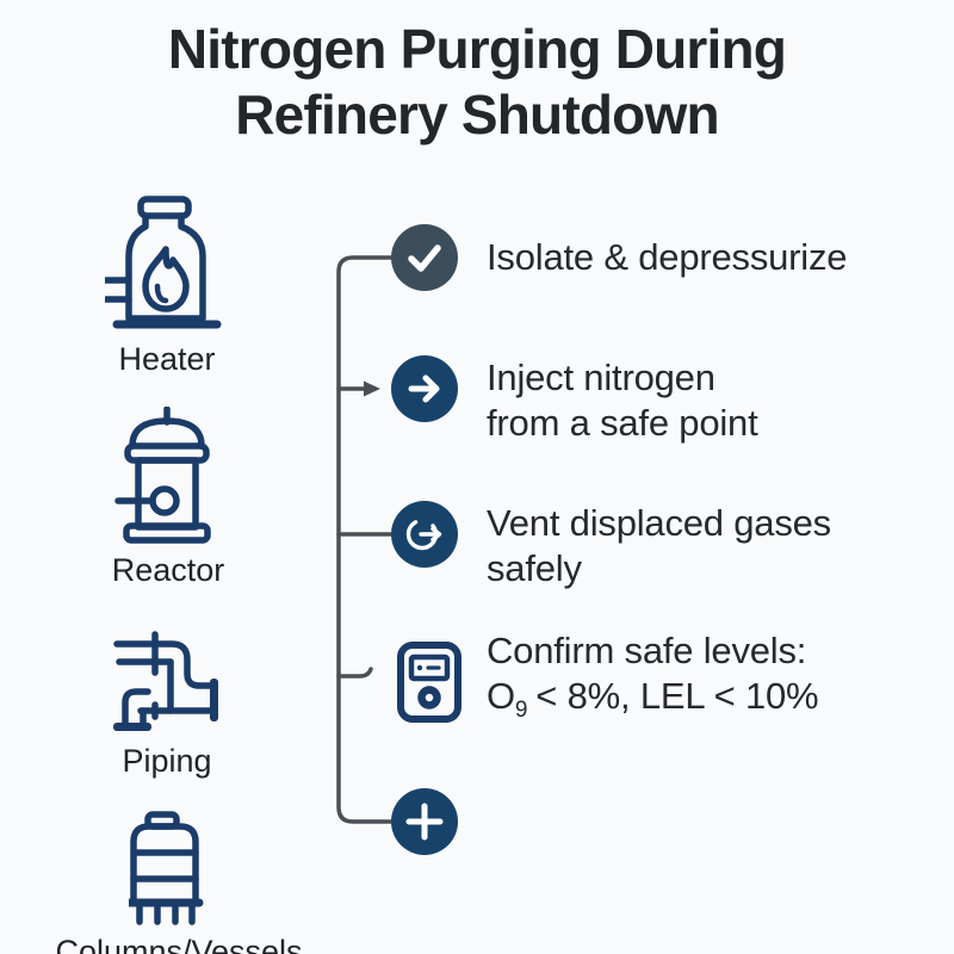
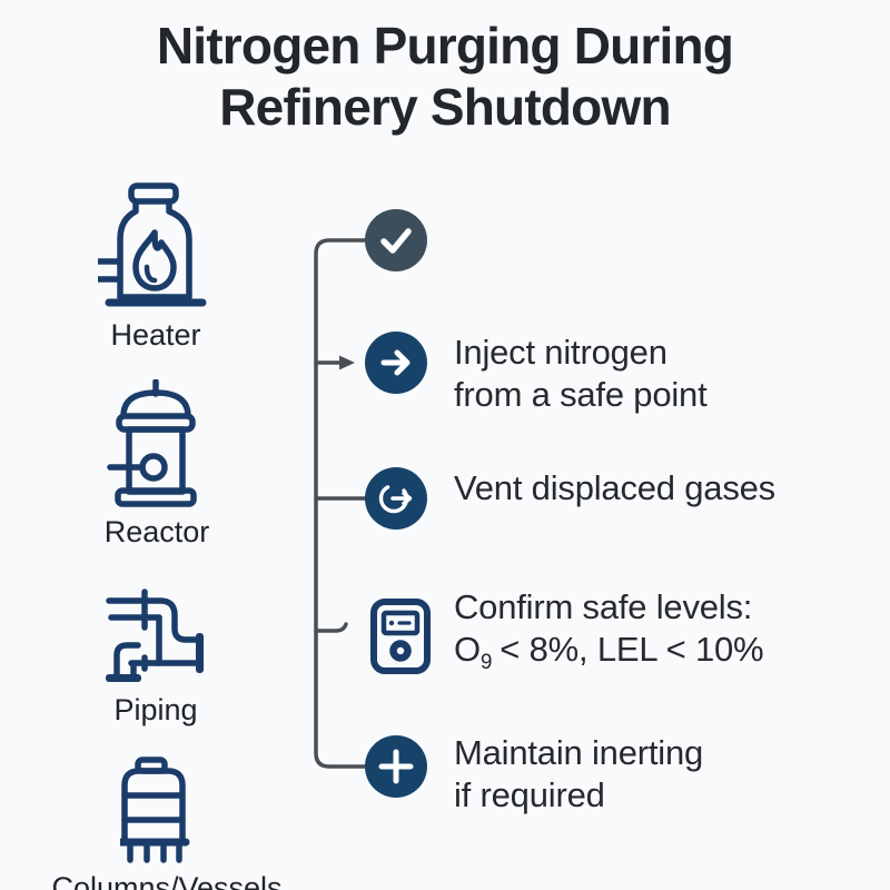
  Nitrogen Purging During
  Refinery Shutdown
  Heater
  Reactor
  Piping
  Columns/Vessels
- Isolate & depressurize
  Inject nitrogen
  from a safe point
  Vent displaced gases
- safely
  Confirm safe levels:
  O9< 8%, LEL < 10%
+ Maintain inerting
+ if required
